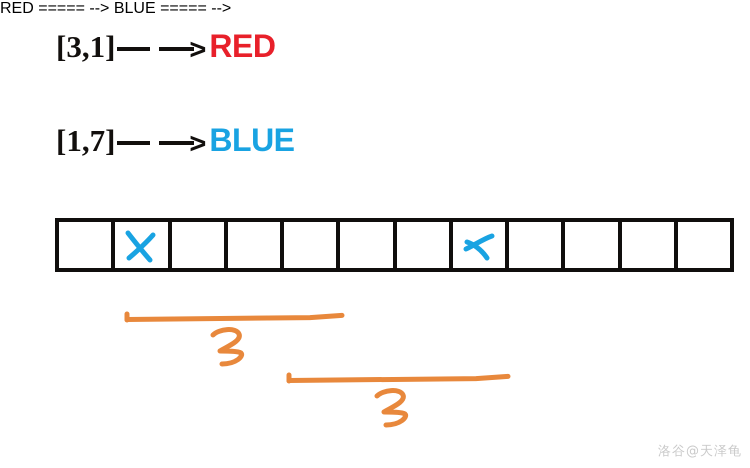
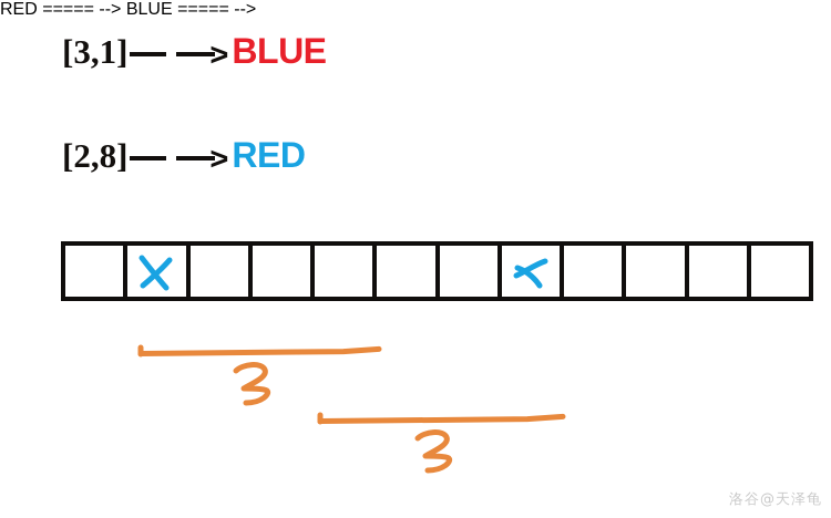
  RED ===== -->
  [3,1]
  >
- RED
+ BLUE
  BLUE ===== -->
- [1,7]
+ [2,8]
  >
- BLUE
+ RED
  洛谷@天泽龟
